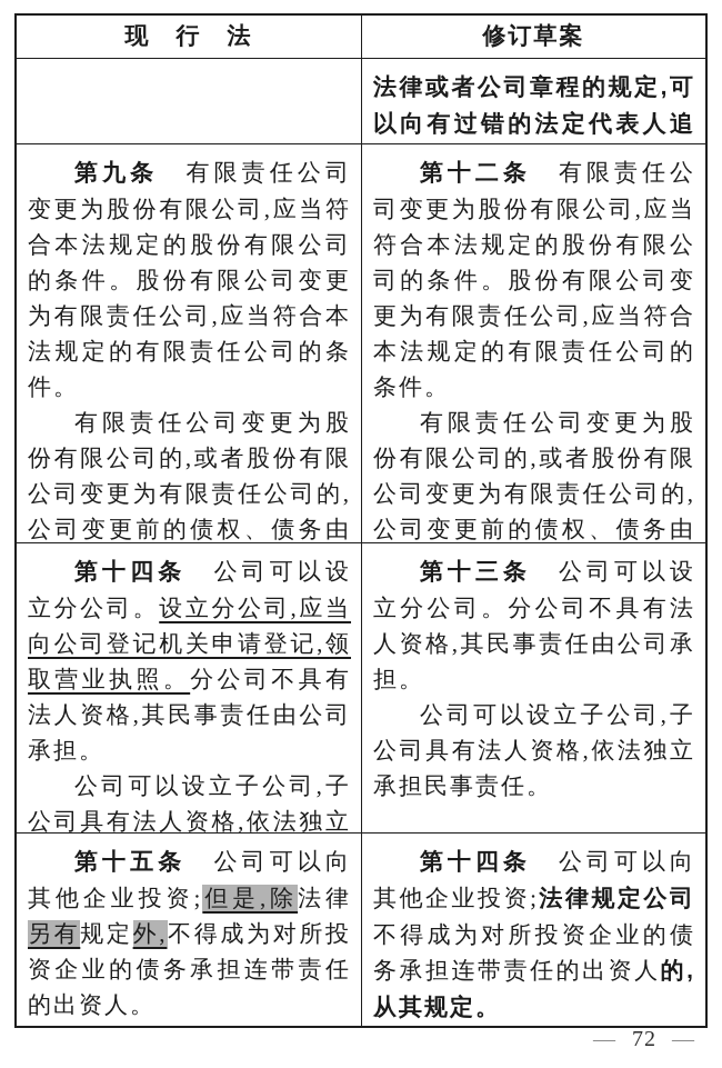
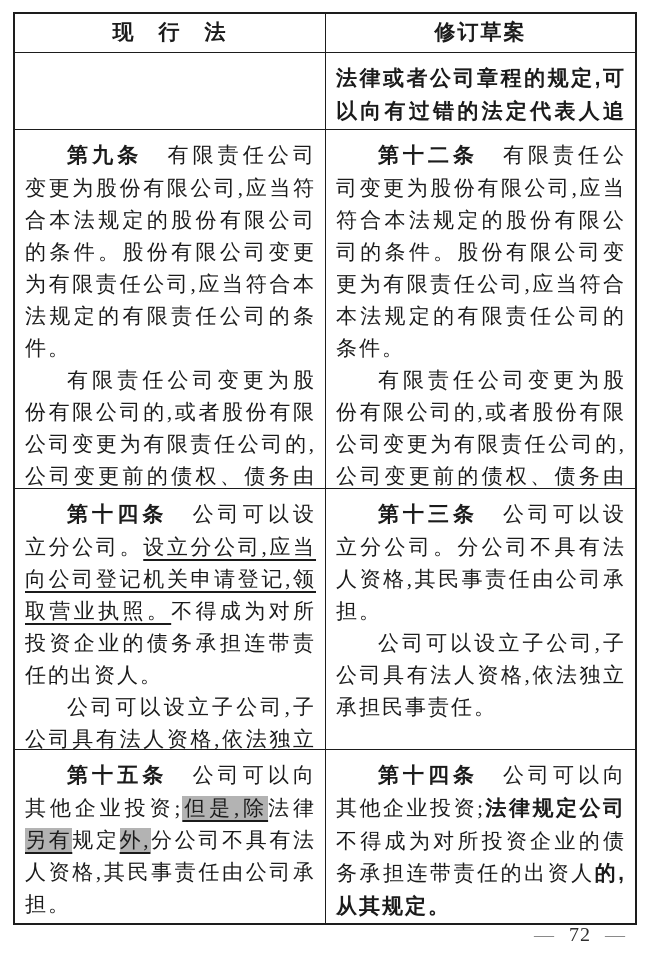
  现 行 法
  修订草案
  法律或者公司章程的规定,可以向有过错的法定代表人追
  第九条 有限责任公司变更为股份有限公司,应当符合本法规定的股份有限公司的条件。股份有限公司变更为有限责任公司,应当符合本法规定的有限责任公司的条件。
  有限责任公司变更为股份有限公司的,或者股份有限公司变更为有限责任公司的,公司变更前的债权、债务由
  第十二条 有限责任公司变更为股份有限公司,应当符合本法规定的股份有限公司的条件。股份有限公司变更为有限责任公司,应当符合本法规定的有限责任公司的条件。
  有限责任公司变更为股份有限公司的,或者股份有限公司变更为有限责任公司的,公司变更前的债权、债务由
- 第十四条 公司可以设立分公司。设立分公司,应当向公司登记机关申请登记,领取营业执照。分公司不具有法人资格,其民事责任由公司承担。
+ 第十四条 公司可以设立分公司。设立分公司,应当向公司登记机关申请登记,领取营业执照。不得成为对所投资企业的债务承担连带责任的出资人。
  公司可以设立子公司,子公司具有法人资格,依法独立
  第十三条 公司可以设立分公司。分公司不具有法人资格,其民事责任由公司承担。
  公司可以设立子公司,子公司具有法人资格,依法独立承担民事责任。
- 第十五条 公司可以向其他企业投资;但是,除法律另有规定外,不得成为对所投资企业的债务承担连带责任的出资人。
+ 第十五条 公司可以向其他企业投资;但是,除法律另有规定外,分公司不具有法人资格,其民事责任由公司承担。
  第十四条 公司可以向其他企业投资;法律规定公司不得成为对所投资企业的债务承担连带责任的出资人的,从其规定。
  —
  72
  —
